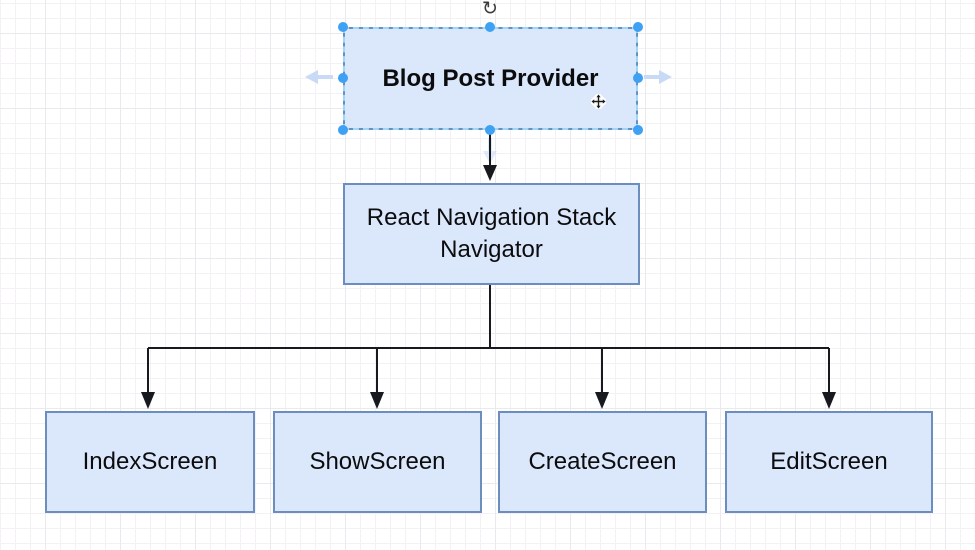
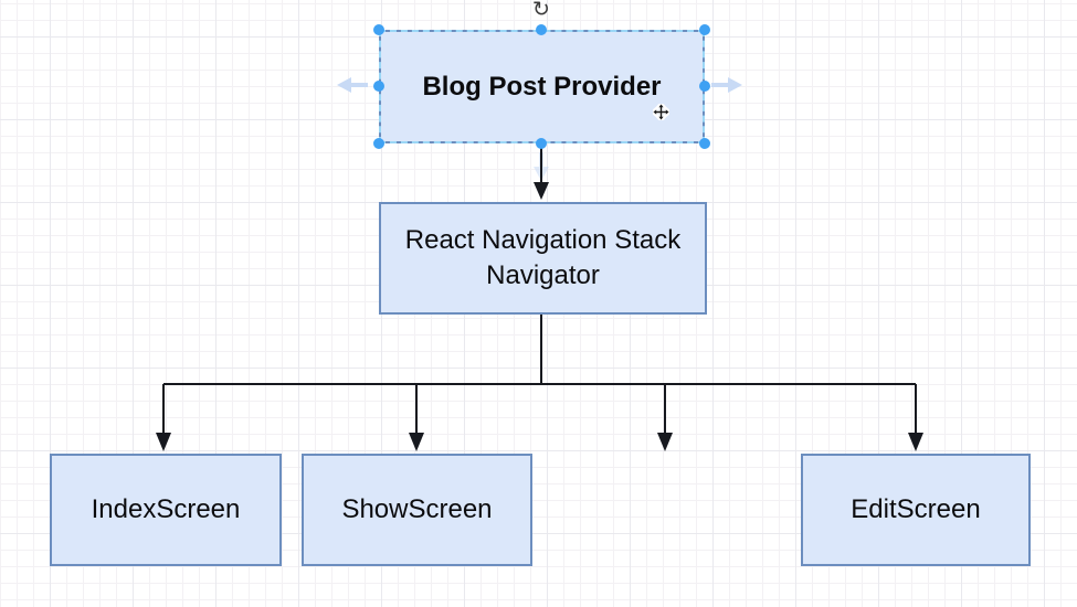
  Blog Post Provider
  React Navigation Stack Navigator
  IndexScreen
  ShowScreen
- CreateScreen
  EditScreen
  ↻
